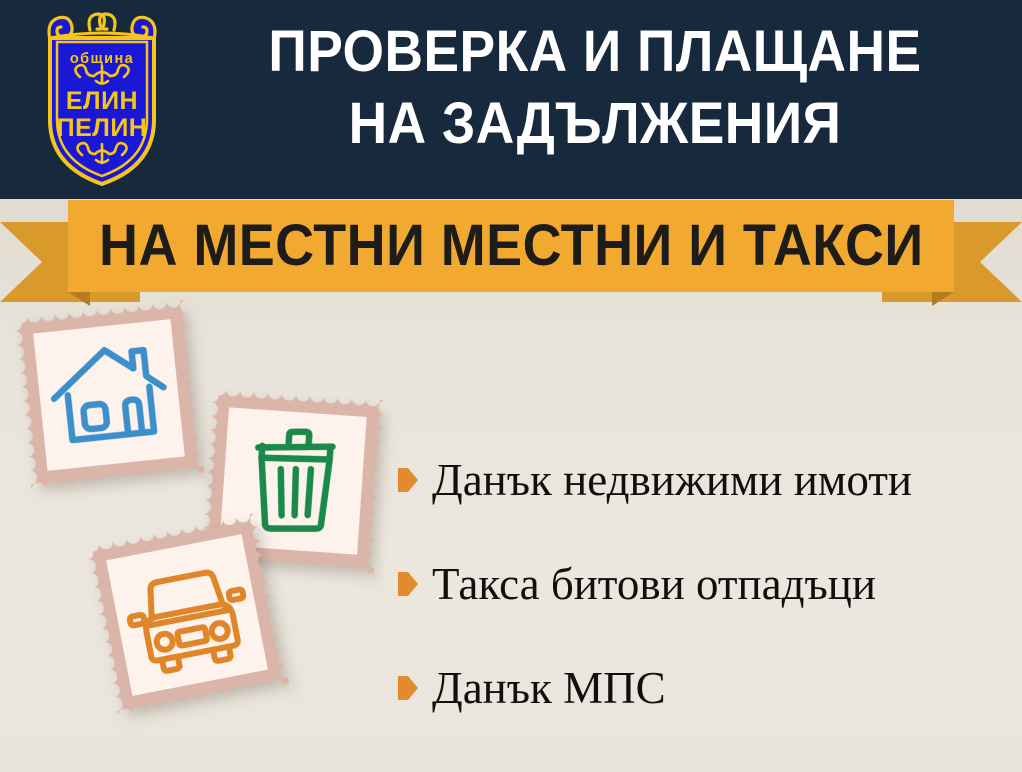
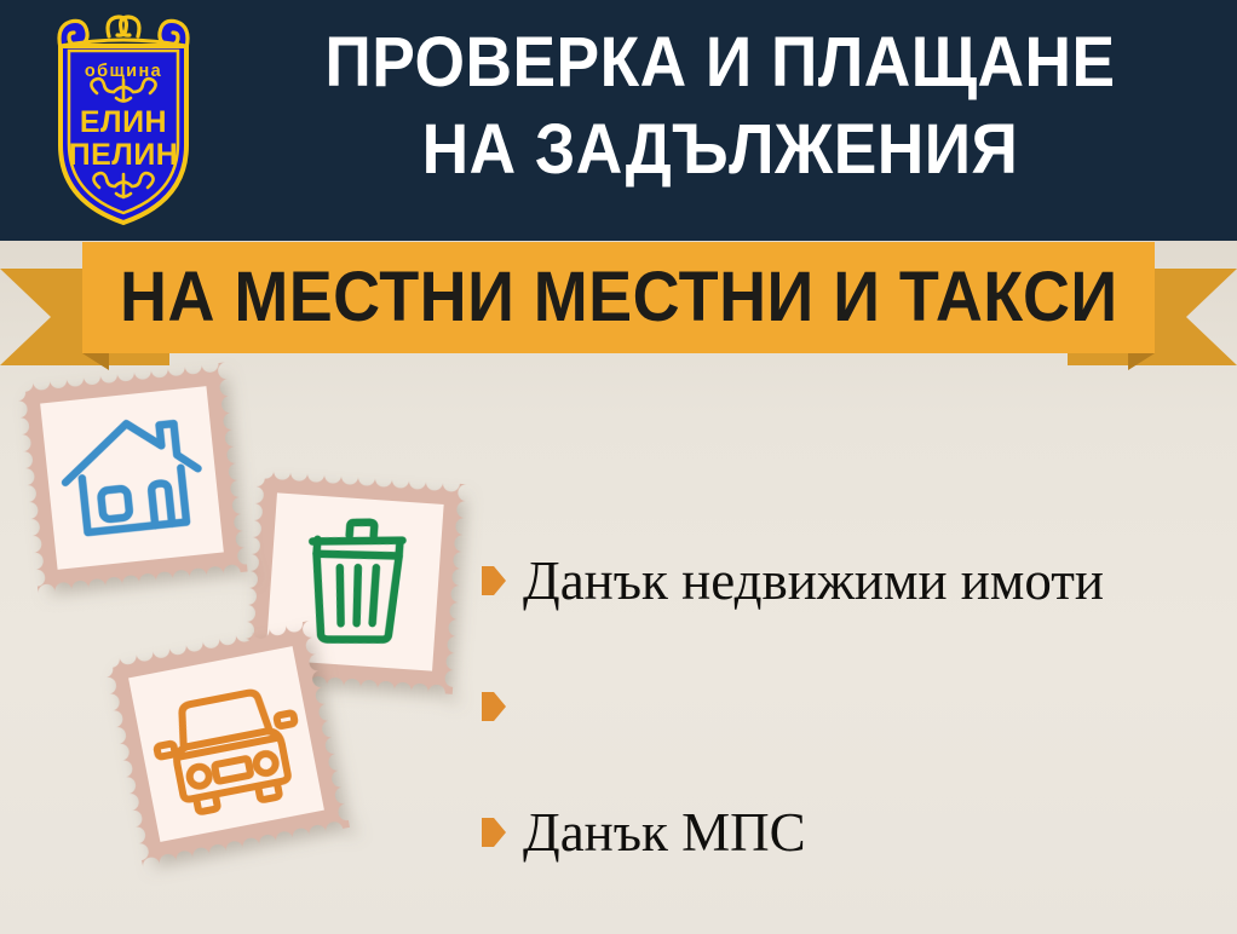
  община
  ЕЛИН
  ПЕЛИН
  ПРОВЕРКА И ПЛАЩАНЕ
  НА ЗАДЪЛЖЕНИЯ
  НА МЕСТНИ МЕСТНИ И ТАКСИ
  Данък недвижими имоти
- Такса битови отпадъци
  Данък МПС
